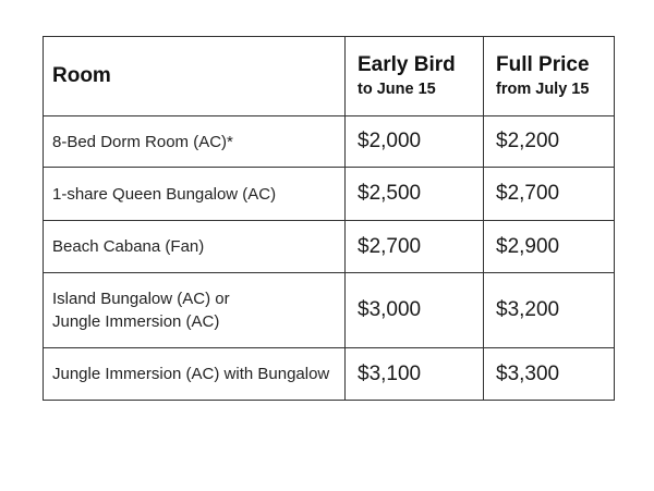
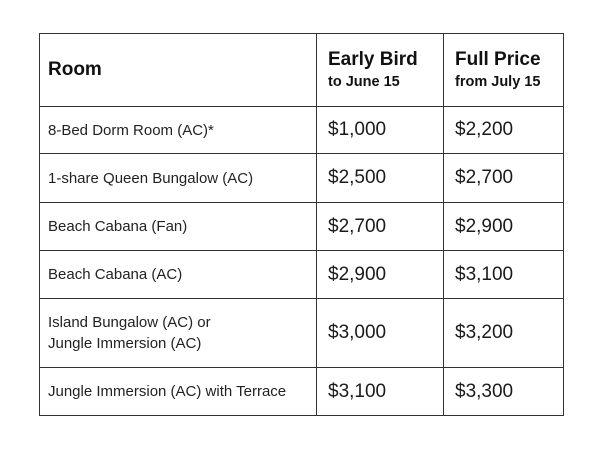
  Room	Early Bird to June 15	Full Price from July 15
- 8-Bed Dorm Room (AC)*	$2,000	$2,200
+ 8-Bed Dorm Room (AC)*	$1,000	$2,200
  1-share Queen Bungalow (AC)	$2,500	$2,700
  Beach Cabana (Fan)	$2,700	$2,900
+ Beach Cabana (AC)	$2,900	$3,100
  Island Bungalow (AC) or Jungle Immersion (AC)	$3,000	$3,200
- Jungle Immersion (AC) with Bungalow	$3,100	$3,300
+ Jungle Immersion (AC) with Terrace	$3,100	$3,300
